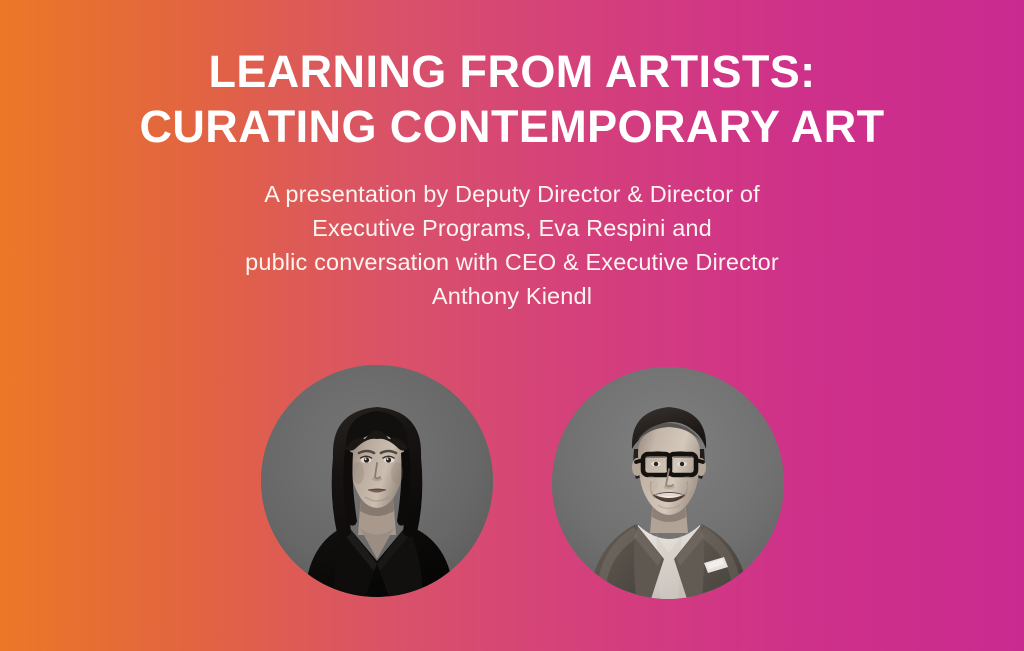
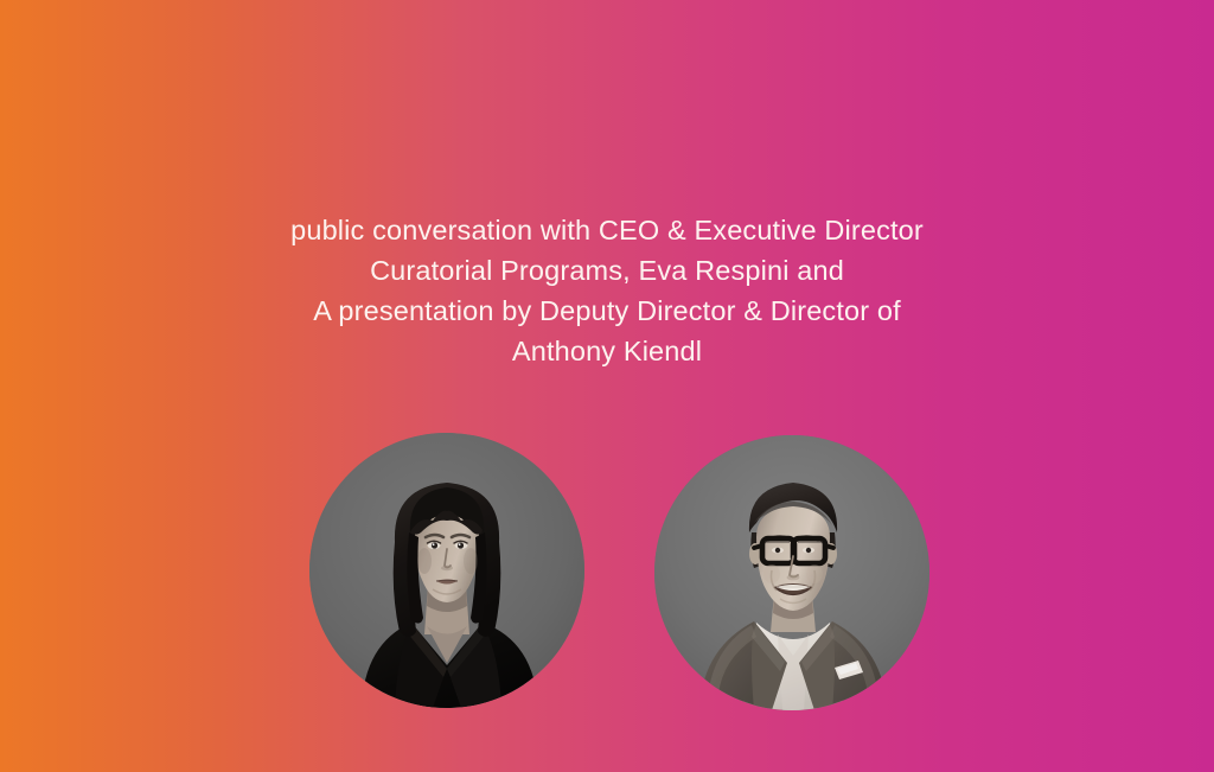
- LEARNING FROM ARTISTS:
- CURATING CONTEMPORARY ART
- A presentation by Deputy Director & Director of
+ public conversation with CEO & Executive Director
- Executive Programs, Eva Respini and
+ Curatorial Programs, Eva Respini and
- public conversation with CEO & Executive Director
+ A presentation by Deputy Director & Director of
  Anthony Kiendl
